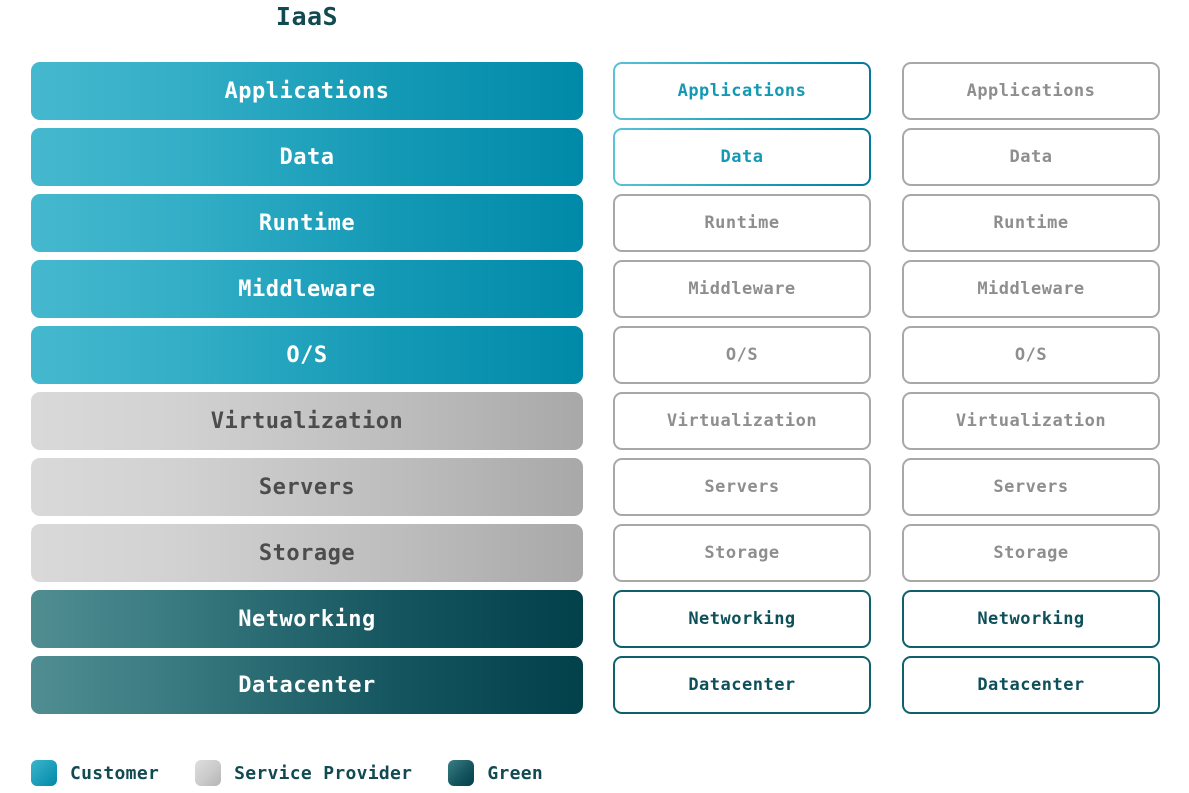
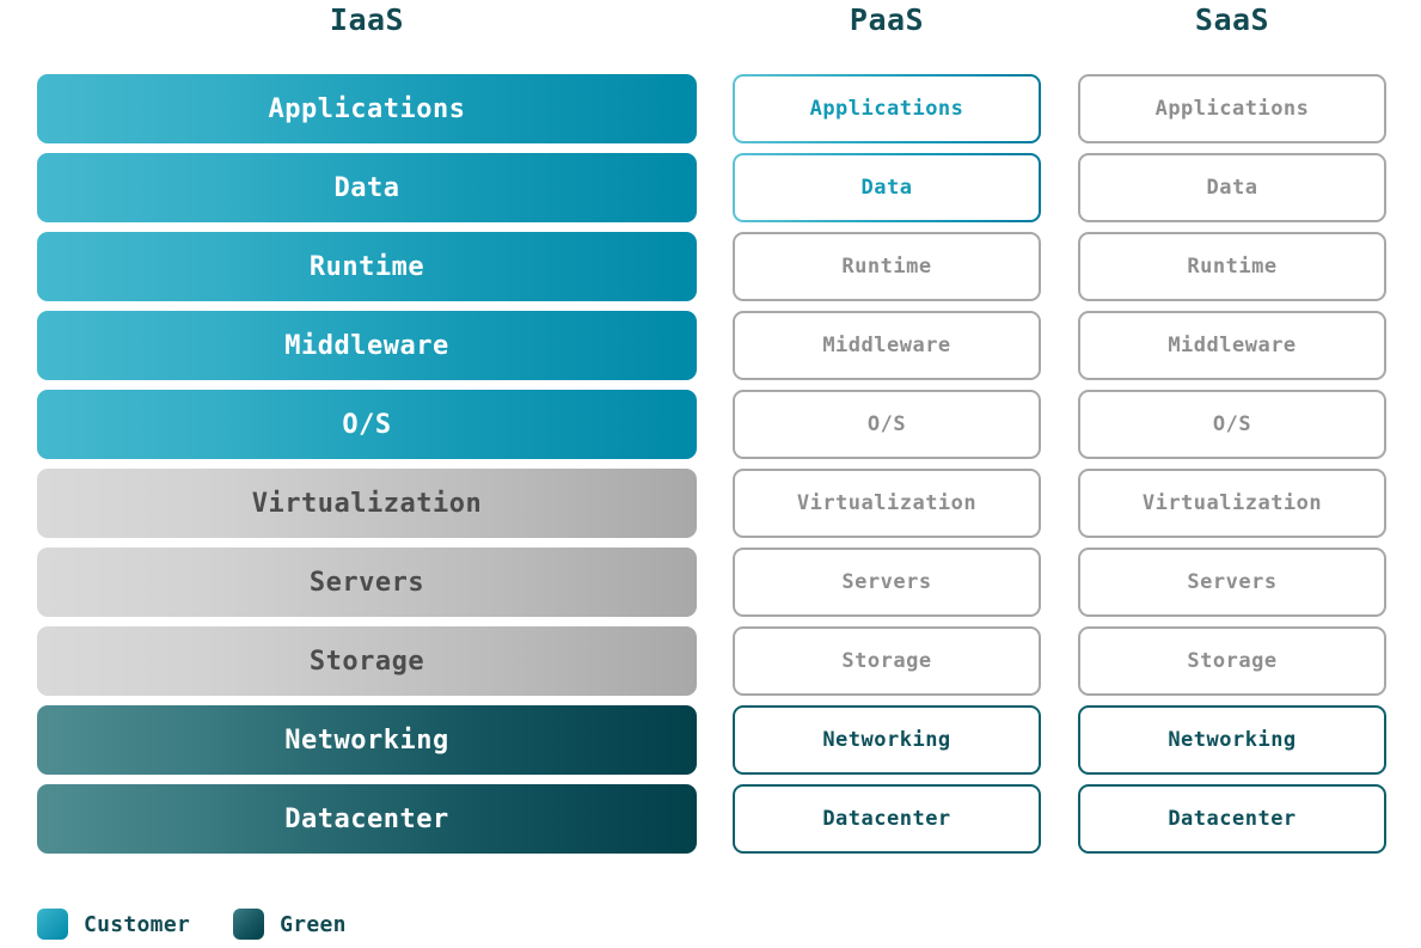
  IaaS
+ PaaS
+ SaaS
  Applications
  Data
  Runtime
  Middleware
  O/S
  Virtualization
  Servers
  Storage
  Networking
  Datacenter
  Applications
  Data
  Runtime
  Middleware
  O/S
  Virtualization
  Servers
  Storage
  Networking
  Datacenter
  Applications
  Data
  Runtime
  Middleware
  O/S
  Virtualization
  Servers
  Storage
  Networking
  Datacenter
  Customer
- Service Provider
  Green
